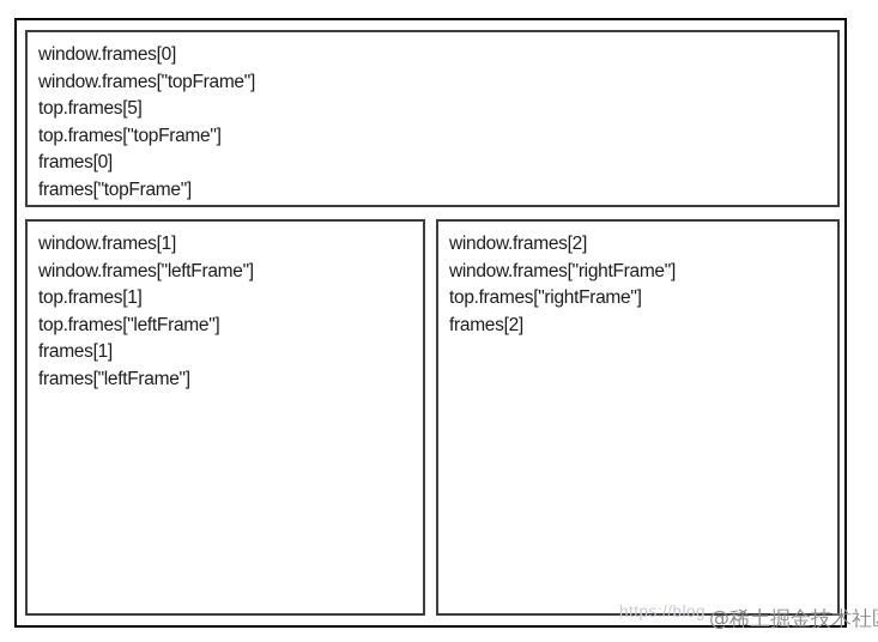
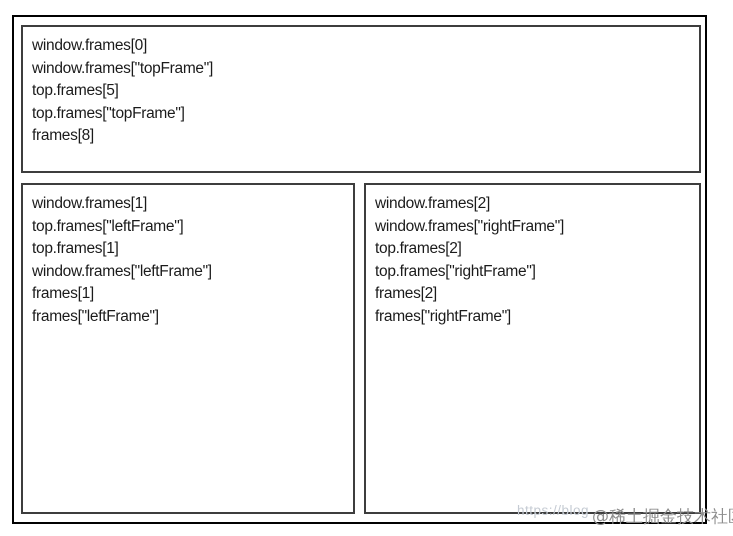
  window.frames[0]
  window.frames["topFrame"]
  top.frames[5]
  top.frames["topFrame"]
- frames[0]
+ frames[8]
- frames["topFrame"]
  window.frames[1]
- window.frames["leftFrame"]
+ top.frames["leftFrame"]
  top.frames[1]
- top.frames["leftFrame"]
+ window.frames["leftFrame"]
  frames[1]
  frames["leftFrame"]
  window.frames[2]
  window.frames["rightFrame"]
+ top.frames[2]
  top.frames["rightFrame"]
  frames[2]
+ frames["rightFrame"]
  https://blog
  @稀土掘金技术社
